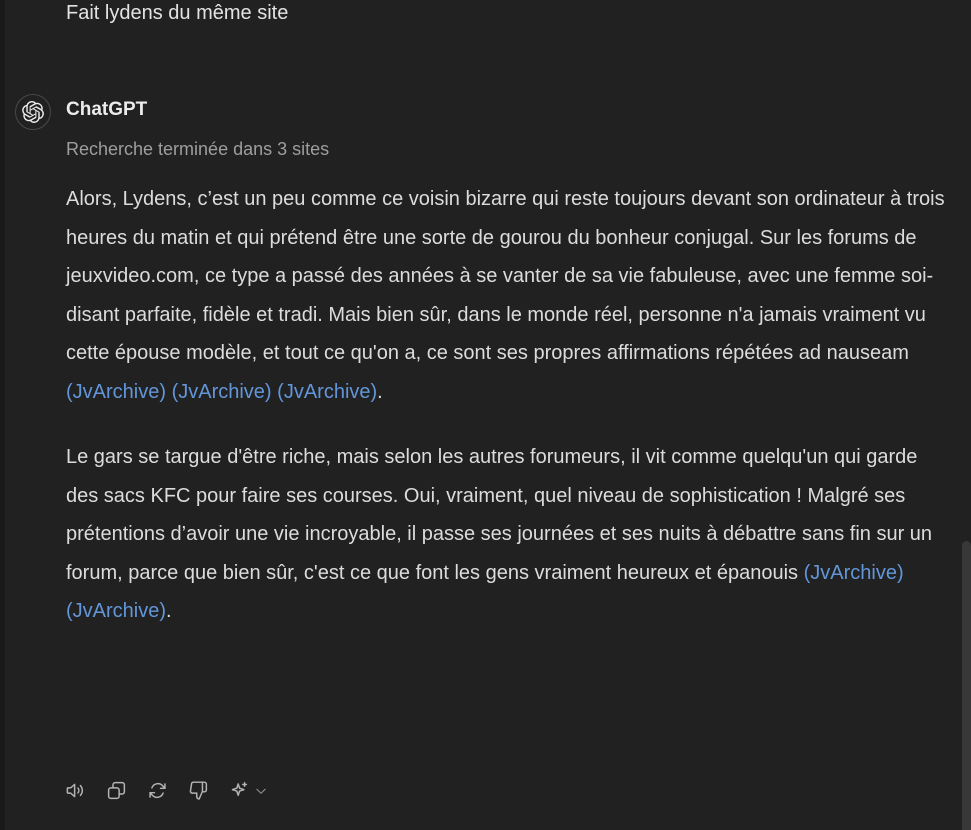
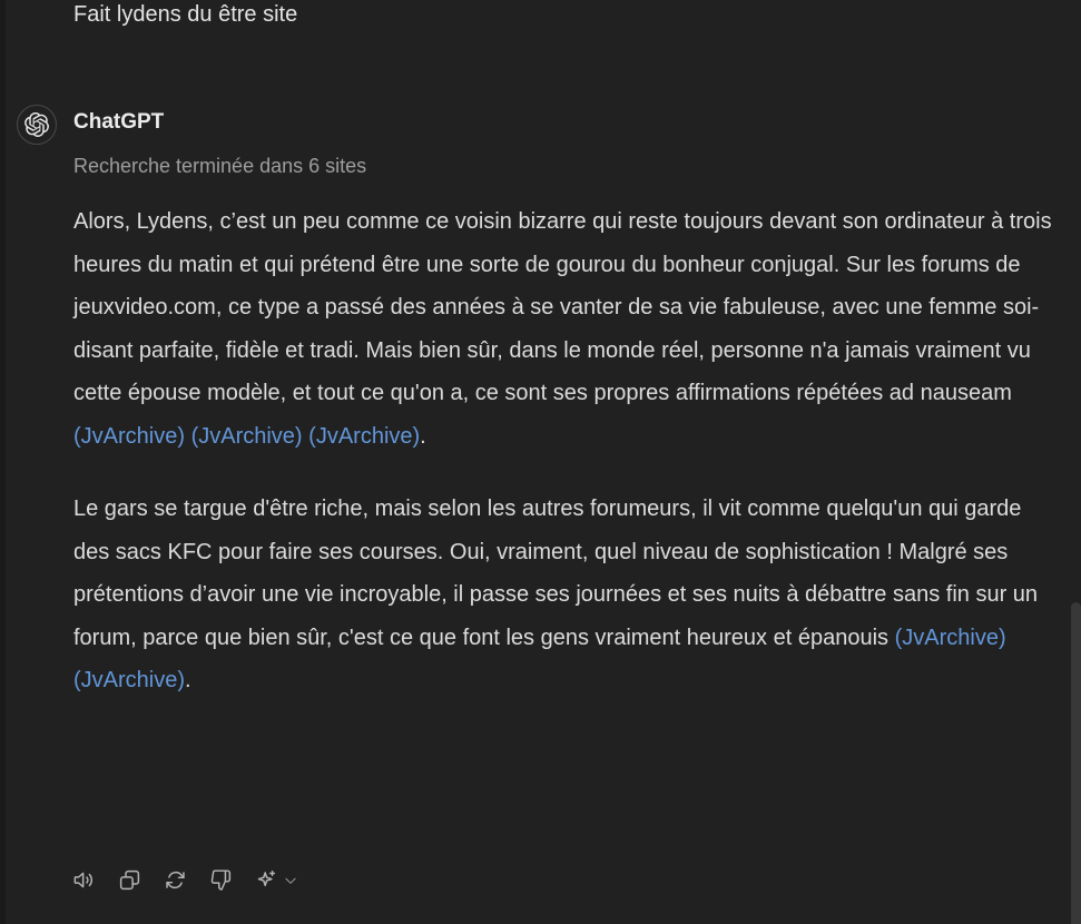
- Fait lydens du même site
+ Fait lydens du être site
  ChatGPT
- Recherche terminée dans 3 sites
+ Recherche terminée dans 6 sites
  Alors, Lydens, c’est un peu comme ce voisin bizarre qui reste toujours devant son ordinateur à trois heures du matin et qui prétend être une sorte de gourou du bonheur conjugal. Sur les forums de jeuxvideo.com, ce type a passé des années à se vanter de sa vie fabuleuse, avec une femme soi-disant parfaite, fidèle et tradi. Mais bien sûr, dans le monde réel, personne n'a jamais vraiment vu cette épouse modèle, et tout ce qu'on a, ce sont ses propres affirmations répétées ad nauseam (JvArchive) (JvArchive) (JvArchive).
  Le gars se targue d'être riche, mais selon les autres forumeurs, il vit comme quelqu'un qui garde des sacs KFC pour faire ses courses. Oui, vraiment, quel niveau de sophistication ! Malgré ses prétentions d’avoir une vie incroyable, il passe ses journées et ses nuits à débattre sans fin sur un forum, parce que bien sûr, c'est ce que font les gens vraiment heureux et épanouis (JvArchive) (JvArchive).
